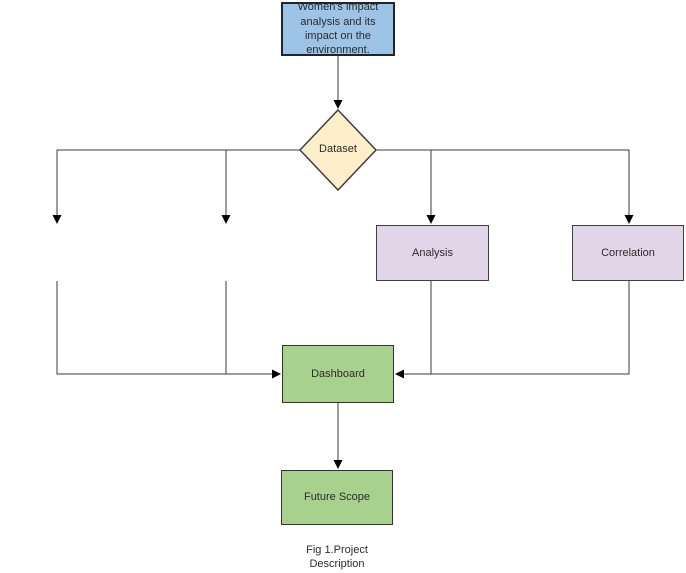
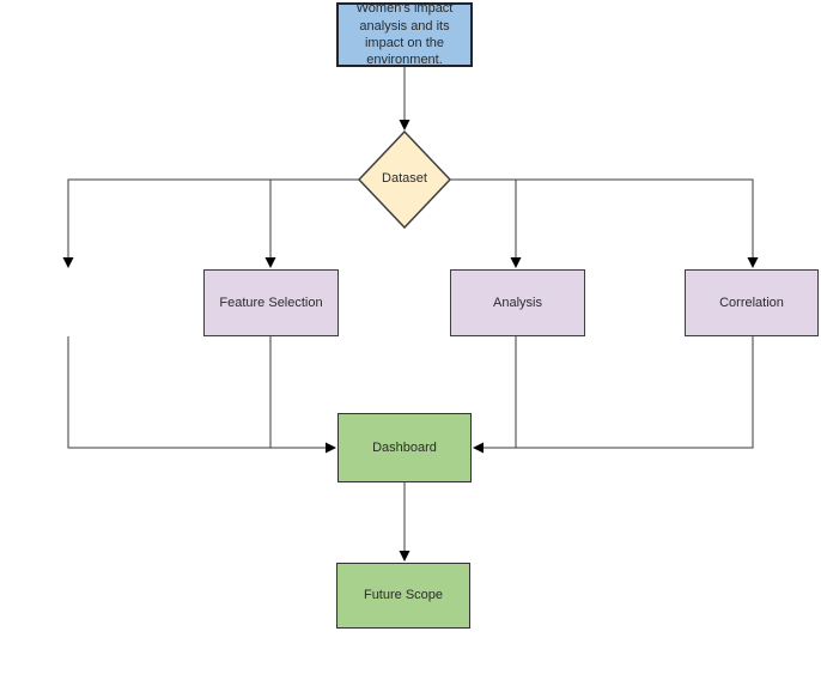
  Women's impact analysis and its impact on the environment.
  Dataset
+ Feature Selection
  Analysis
  Correlation
  Dashboard
  Future Scope
- Fig 1.Project
- Description
